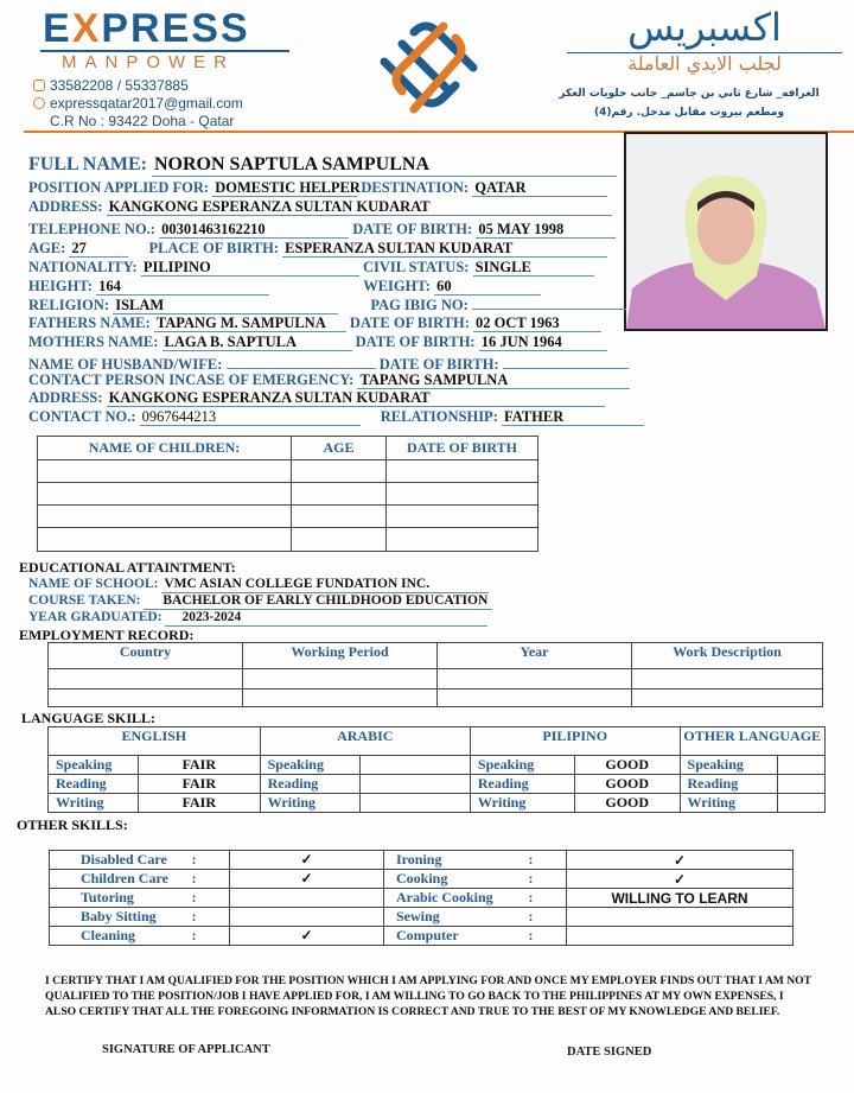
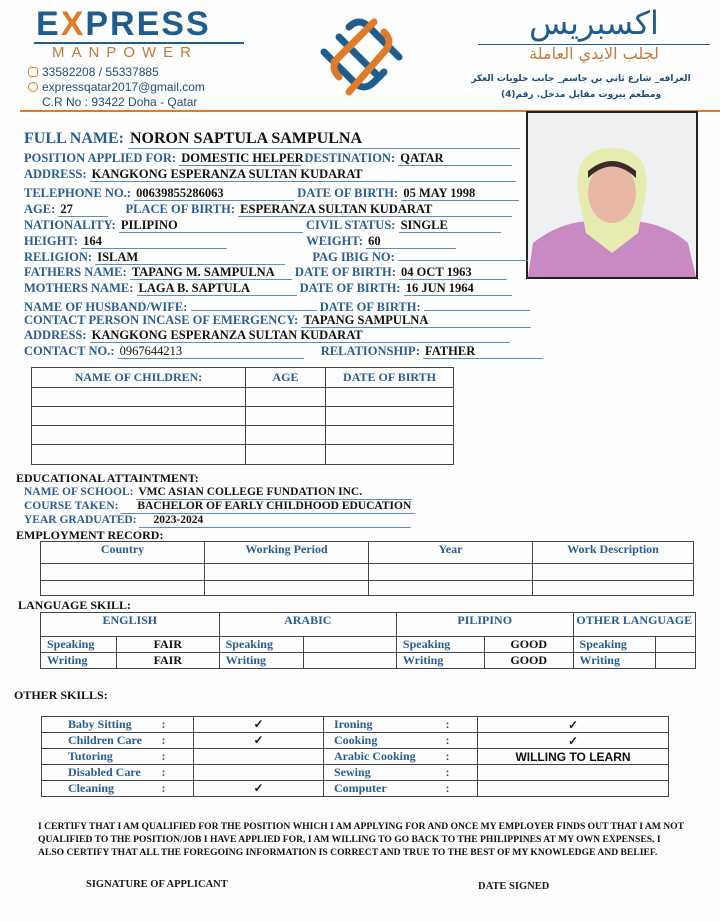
  EXPRESS
  MANPOWER
  33582208 / 55337885
  expressqatar2017@gmail.com
  C.R No : 93422 Doha - Qatar
  اكسبريس
  لجلب الايدي العاملة
  الغرافه_ شارع ثاني بن جاسم_ جانب حلويات العكر
  ومطعم بيروت مقابل مدخل. رقم(4)
  FULL NAME: NORON SAPTULA SAMPULNA
  POSITION APPLIED FOR: DOMESTIC HELPER DESTINATION: QATAR
  ADDRESS: KANGKONG ESPERANZA SULTAN KUDARAT
- TELEPHONE NO.: 00301463162210 DATE OF BIRTH: 05 MAY 1998
+ TELEPHONE NO.: 00639855286063 DATE OF BIRTH: 05 MAY 1998
  AGE: 27 PLACE OF BIRTH: ESPERANZA SULTAN KUDARAT
  NATIONALITY: PILIPINO CIVIL STATUS: SINGLE
  HEIGHT: 164 WEIGHT: 60
  RELIGION: ISLAM PAG IBIG NO:
- FATHERS NAME: TAPANG M. SAMPULNA DATE OF BIRTH: 02 OCT 1963
+ FATHERS NAME: TAPANG M. SAMPULNA DATE OF BIRTH: 04 OCT 1963
  MOTHERS NAME: LAGA B. SAPTULA DATE OF BIRTH: 16 JUN 1964
  NAME OF HUSBAND/WIFE: DATE OF BIRTH:
  CONTACT PERSON INCASE OF EMERGENCY: TAPANG SAMPULNA
  ADDRESS: KANGKONG ESPERANZA SULTAN KUDARAT
  CONTACT NO.: 0967644213 RELATIONSHIP: FATHER
  NAME OF CHILDREN:	AGE	DATE OF BIRTH
  EDUCATIONAL ATTAINTMENT:
  NAME OF SCHOOL: VMC ASIAN COLLEGE FUNDATION INC.
  COURSE TAKEN: BACHELOR OF EARLY CHILDHOOD EDUCATION
  YEAR GRADUATED: 2023-2024
  EMPLOYMENT RECORD:
  Country	Working Period	Year	Work Description
  LANGUAGE SKILL:
  ENGLISH	ARABIC	PILIPINO	OTHER LANGUAGE
  Speaking	FAIR	Speaking		Speaking	GOOD	Speaking
- Reading	FAIR	Reading		Reading	GOOD	Reading
  Writing	FAIR	Writing		Writing	GOOD	Writing
  OTHER SKILLS:
- Disabled Care	:	✓	Ironing	:	✓
+ Baby Sitting	:	✓	Ironing	:	✓
  Children Care	:	✓	Cooking	:	✓
  Tutoring	:		Arabic Cooking	:	WILLING TO LEARN
- Baby Sitting	:		Sewing	:
+ Disabled Care	:		Sewing	:
  Cleaning	:	✓	Computer	:
  I CERTIFY THAT I AM QUALIFIED FOR THE POSITION WHICH I AM APPLYING FOR AND ONCE MY EMPLOYER FINDS OUT THAT I AM NOT QUALIFIED TO THE POSITION/JOB I HAVE APPLIED FOR, I AM WILLING TO GO BACK TO THE PHILIPPINES AT MY OWN EXPENSES, I ALSO CERTIFY THAT ALL THE FOREGOING INFORMATION IS CORRECT AND TRUE TO THE BEST OF MY KNOWLEDGE AND BELIEF.
  SIGNATURE OF APPLICANT
  DATE SIGNED
